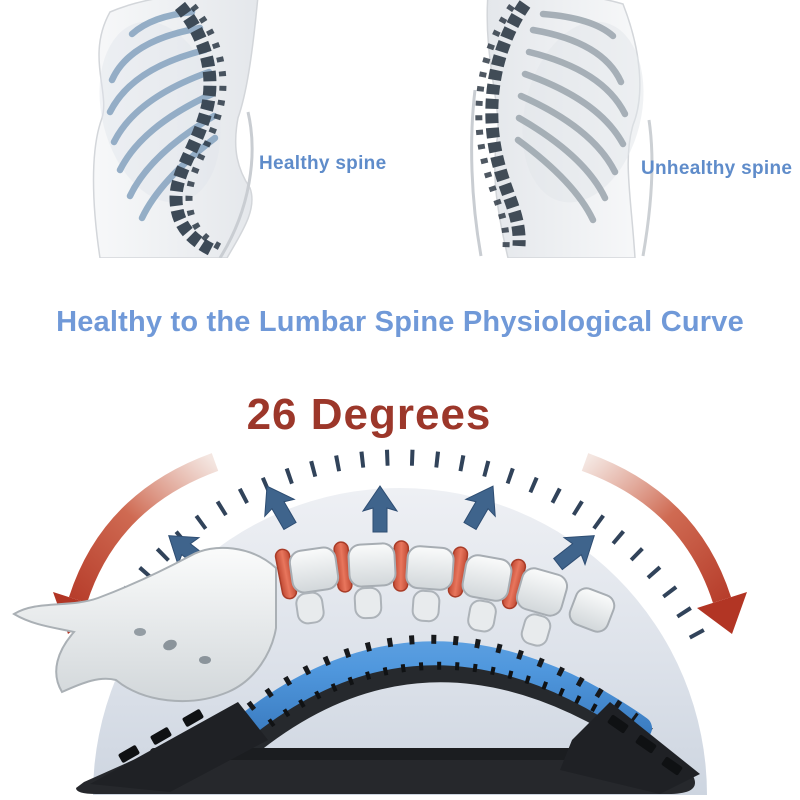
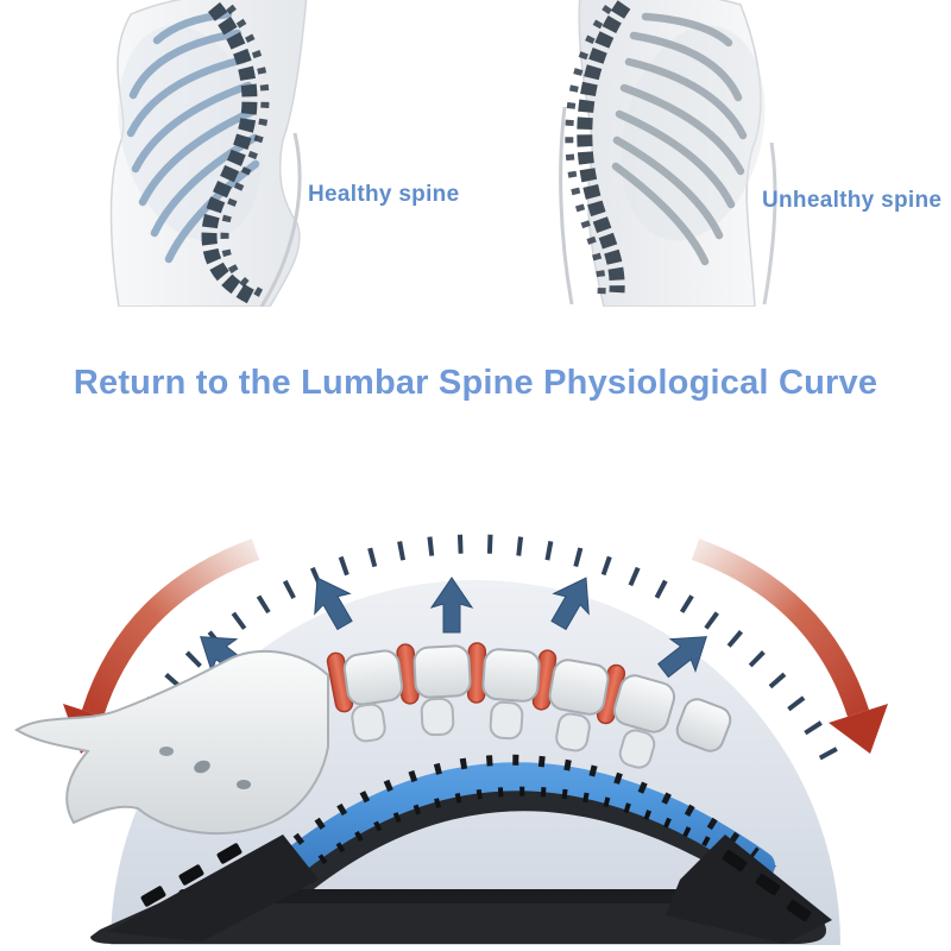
  Healthy spine
  Unhealthy spine
- Healthy to the Lumbar Spine Physiological Curve
+ Return to the Lumbar Spine Physiological Curve
- 26 Degrees
